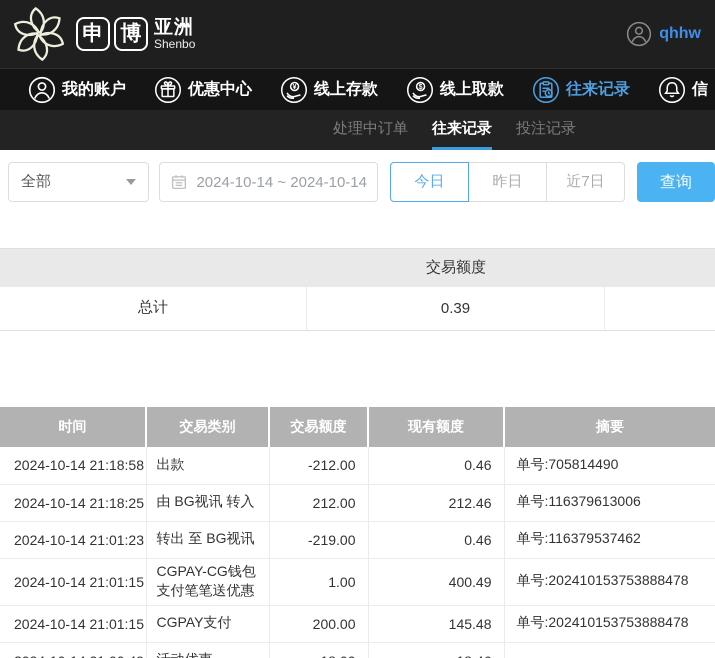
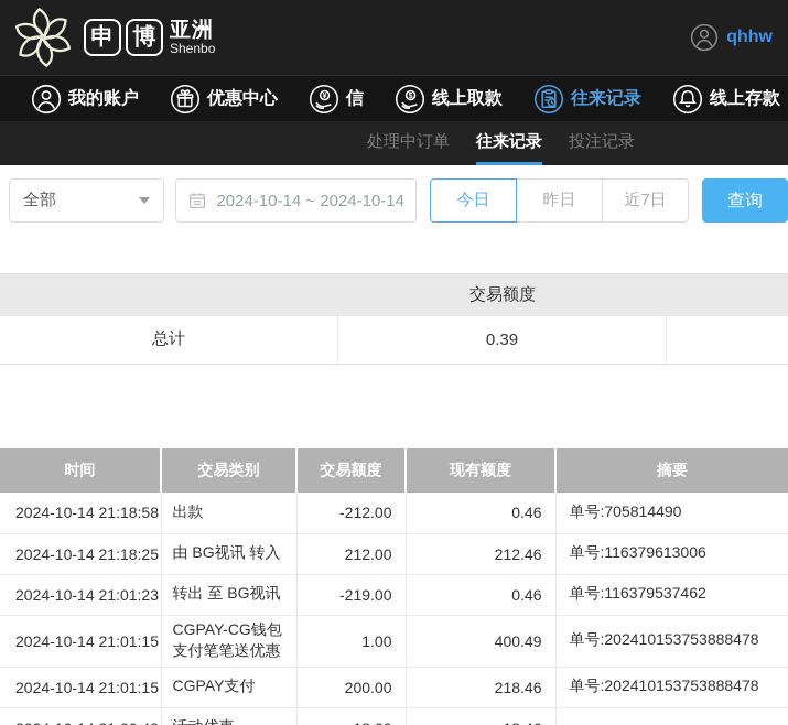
  申
  博
  亚洲
  Shenbo
  qhhw
  我的账户
  优惠中心
- 线上存款
+ 信
  线上取款
  往来记录
- 信
+ 线上存款
  处理中订单
  往来记录
  投注记录
  全部
  2024-10-14 ~ 2024-10-14
  今日
  昨日
  近7日
  查询
  交易额度
  总计
  0.39
  时间	交易类别	交易额度	现有额度	摘要
  2024-10-14 21:18:58	出款	-212.00	0.46	单号:705814490
  2024-10-14 21:18:25	由 BG视讯 转入	212.00	212.46	单号:116379613006
  2024-10-14 21:01:23	转出 至 BG视讯	-219.00	0.46	单号:116379537462
  2024-10-14 21:01:15	CGPAY-CG钱包支付笔笔送优惠	1.00	400.49	单号:202410153753888478
- 2024-10-14 21:01:15	CGPAY支付	200.00	145.48	单号:202410153753888478
+ 2024-10-14 21:01:15	CGPAY支付	200.00	218.46	单号:202410153753888478
